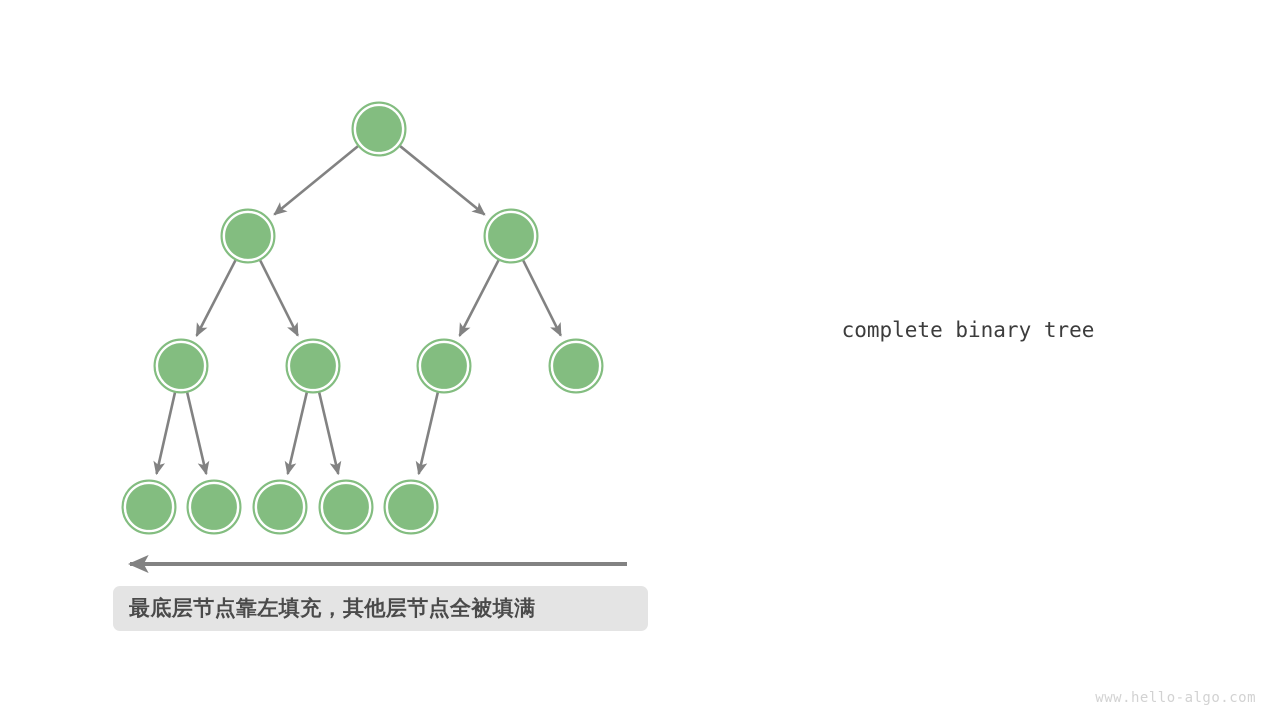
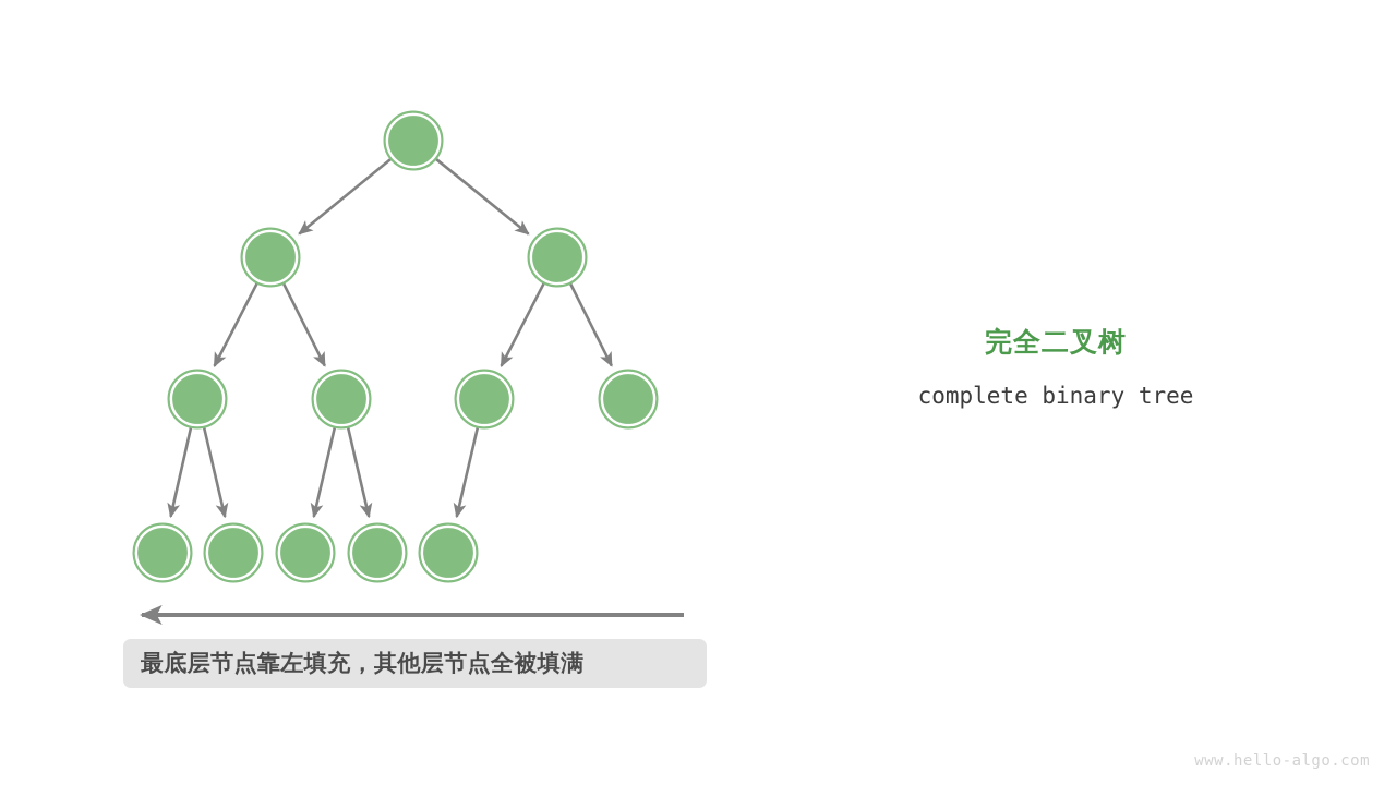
  最底层节点靠左填充，其他层节点全被填满
+ 完全二叉树
  complete binary tree
  www.hello-algo.com
